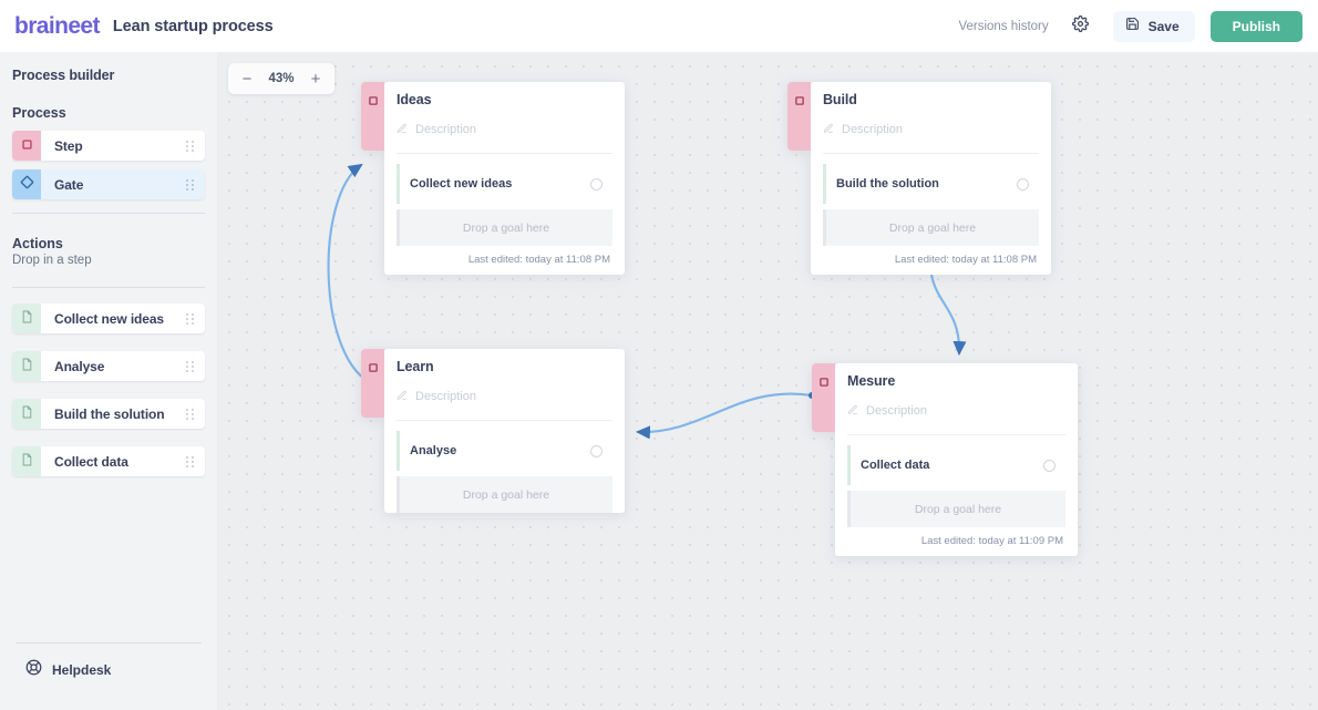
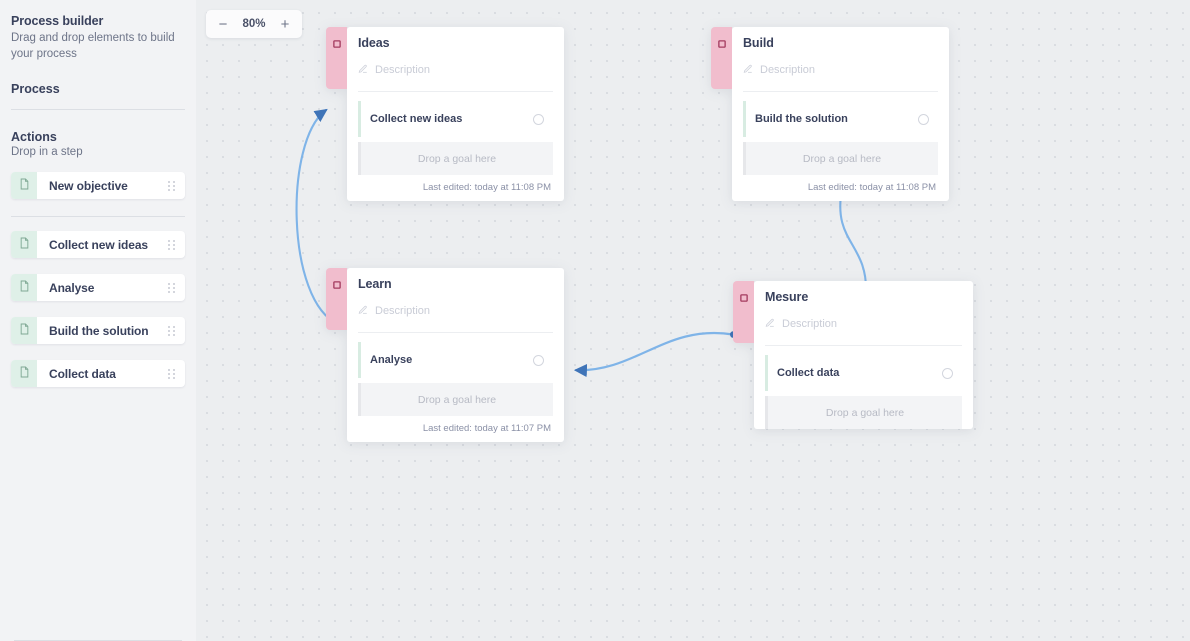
- braineet
- Lean startup process
- Versions history
- Save
- Publish
  Process builder
+ Drag and drop elements to build your process
  Process
- Step
- Gate
  Actions
  Drop in a step
+ New objective
  Collect new ideas
  Analyse
  Build the solution
  Collect data
- Helpdesk
  −
- 43%
+ 80%
  +
  Ideas
  Description
  Collect new ideas
  Drop a goal here
  Last edited: today at 11:08 PM
  Build
  Description
  Build the solution
  Drop a goal here
  Last edited: today at 11:08 PM
  Learn
  Description
  Analyse
  Drop a goal here
+ Last edited: today at 11:07 PM
  Mesure
  Description
  Collect data
  Drop a goal here
- Last edited: today at 11:09 PM
